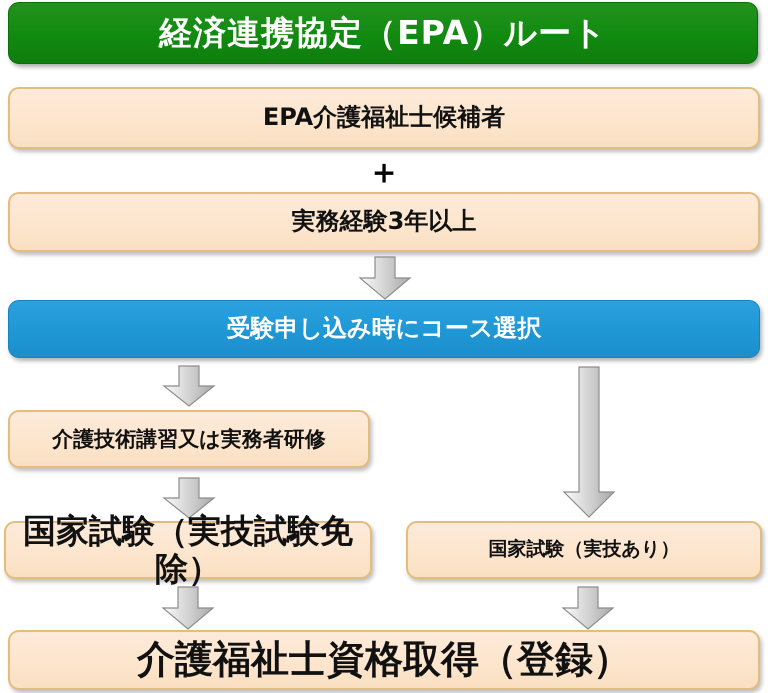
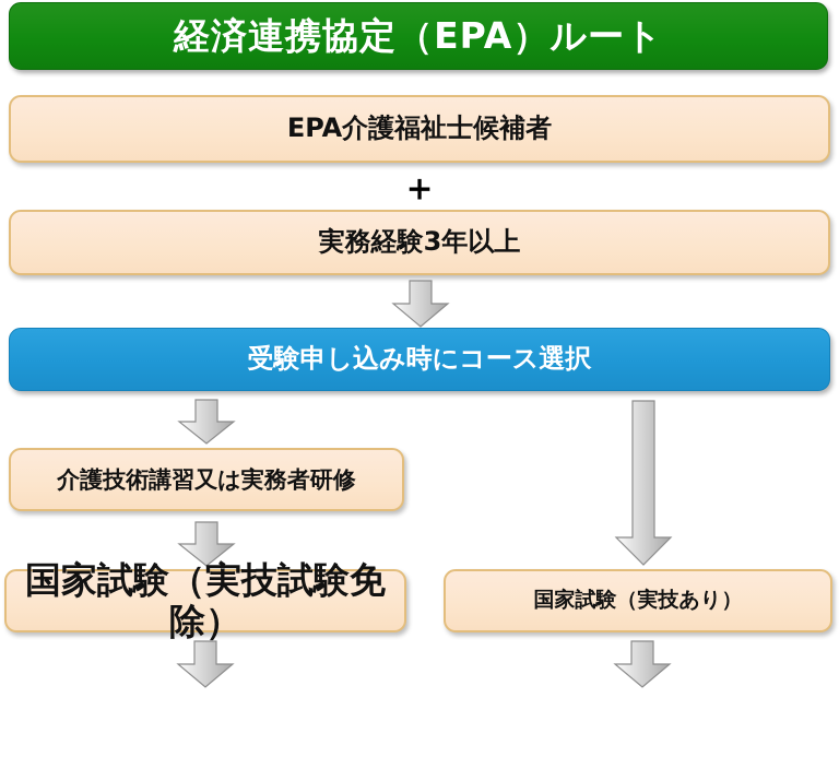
  経済連携協定（EPA）ルート
  EPA介護福祉士候補者
  ＋
  実務経験3年以上
  受験申し込み時にコース選択
  介護技術講習又は実務者研修
  国家試験（実技試験免除）
  国家試験（実技あり）
- 介護福祉士資格取得（登録）
